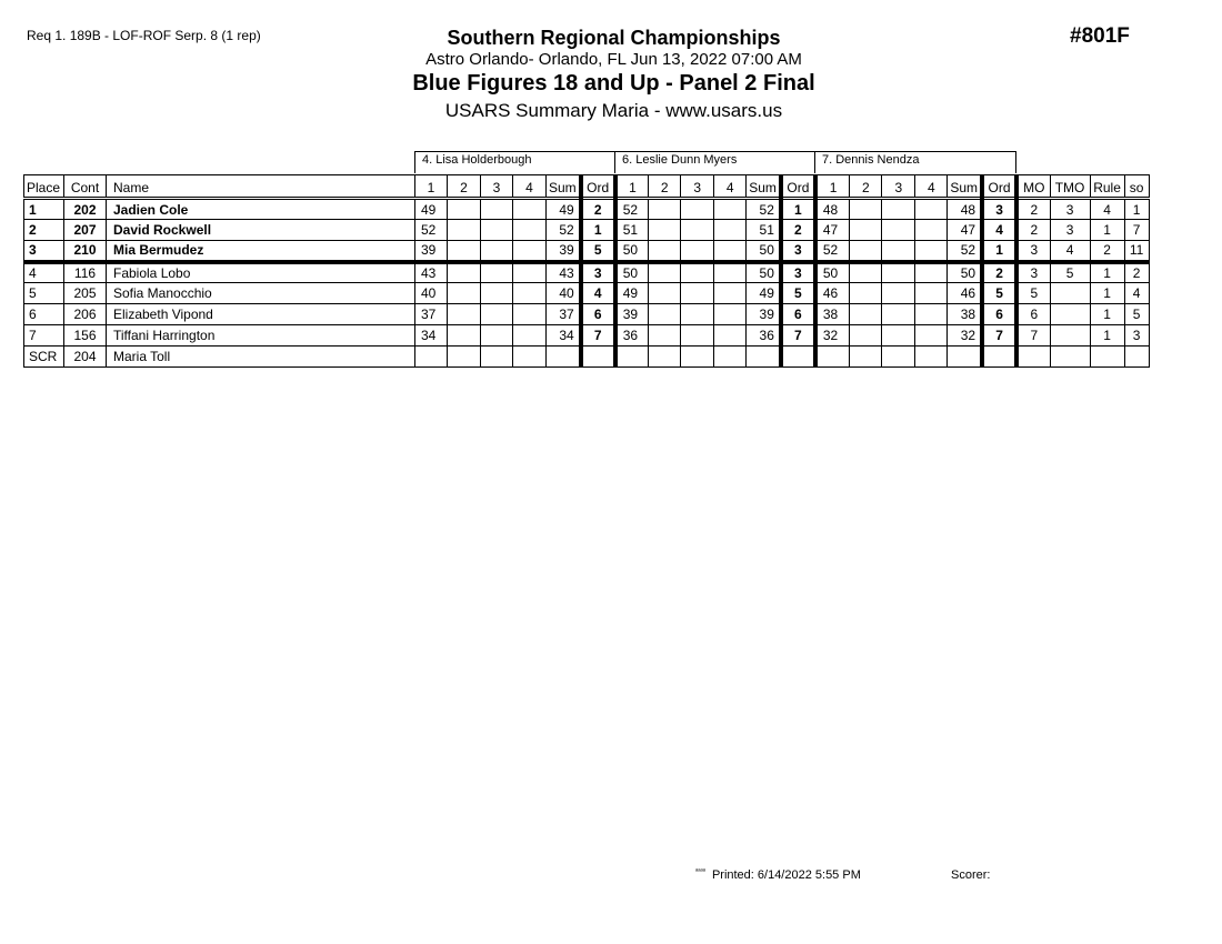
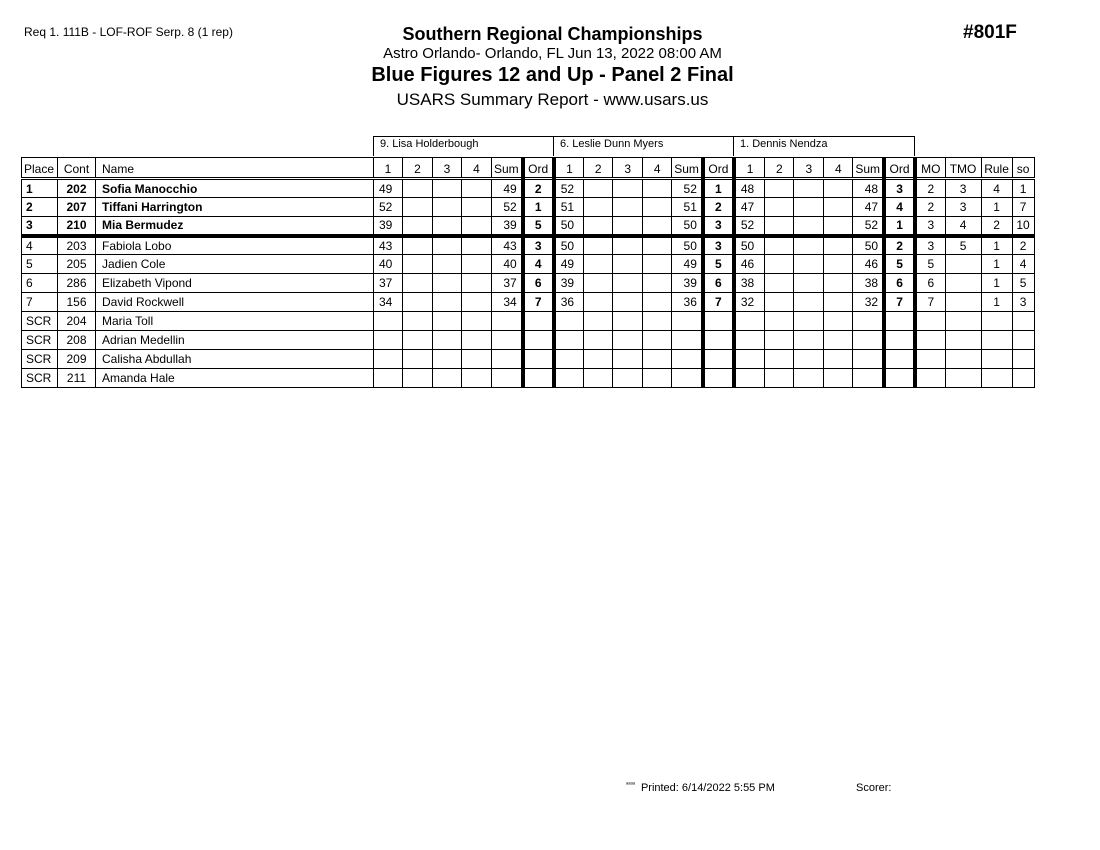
- Req 1. 189B - LOF-ROF Serp. 8 (1 rep)
+ Req 1. 111B - LOF-ROF Serp. 8 (1 rep)
  #801F
  Southern Regional Championships
- Astro Orlando- Orlando, FL Jun 13, 2022 07:00 AM
+ Astro Orlando- Orlando, FL Jun 13, 2022 08:00 AM
- Blue Figures 18 and Up - Panel 2 Final
+ Blue Figures 12 and Up - Panel 2 Final
- USARS Summary Maria - www.usars.us
+ USARS Summary Report - www.usars.us
- 4. Lisa Holderbough
+ 9. Lisa Holderbough
  6. Leslie Dunn Myers
- 7. Dennis Nendza
+ 1. Dennis Nendza
  Place	Cont	Name	1	2	3	4	Sum	Ord	1	2	3	4	Sum	Ord	1	2	3	4	Sum	Ord	MO	TMO	Rule	so
- 1	202	Jadien Cole	49				49	2	52				52	1	48				48	3	2	3	4	1
+ 1	202	Sofia Manocchio	49				49	2	52				52	1	48				48	3	2	3	4	1
- 2	207	David Rockwell	52				52	1	51				51	2	47				47	4	2	3	1	7
+ 2	207	Tiffani Harrington	52				52	1	51				51	2	47				47	4	2	3	1	7
- 3	210	Mia Bermudez	39				39	5	50				50	3	52				52	1	3	4	2	11
+ 3	210	Mia Bermudez	39				39	5	50				50	3	52				52	1	3	4	2	10
- 4	116	Fabiola Lobo	43				43	3	50				50	3	50				50	2	3	5	1	2
+ 4	203	Fabiola Lobo	43				43	3	50				50	3	50				50	2	3	5	1	2
- 5	205	Sofia Manocchio	40				40	4	49				49	5	46				46	5	5		1	4
+ 5	205	Jadien Cole	40				40	4	49				49	5	46				46	5	5		1	4
- 6	206	Elizabeth Vipond	37				37	6	39				39	6	38				38	6	6		1	5
+ 6	286	Elizabeth Vipond	37				37	6	39				39	6	38				38	6	6		1	5
- 7	156	Tiffani Harrington	34				34	7	36				36	7	32				32	7	7		1	3
+ 7	156	David Rockwell	34				34	7	36				36	7	32				32	7	7		1	3
  SCR	204	Maria Toll
+ SCR	208	Adrian Medellin
+ SCR	209	Calisha Abdullah
+ SCR	211	Amanda Hale
  Printed: 6/14/2022 5:55 PM
  Scorer:
